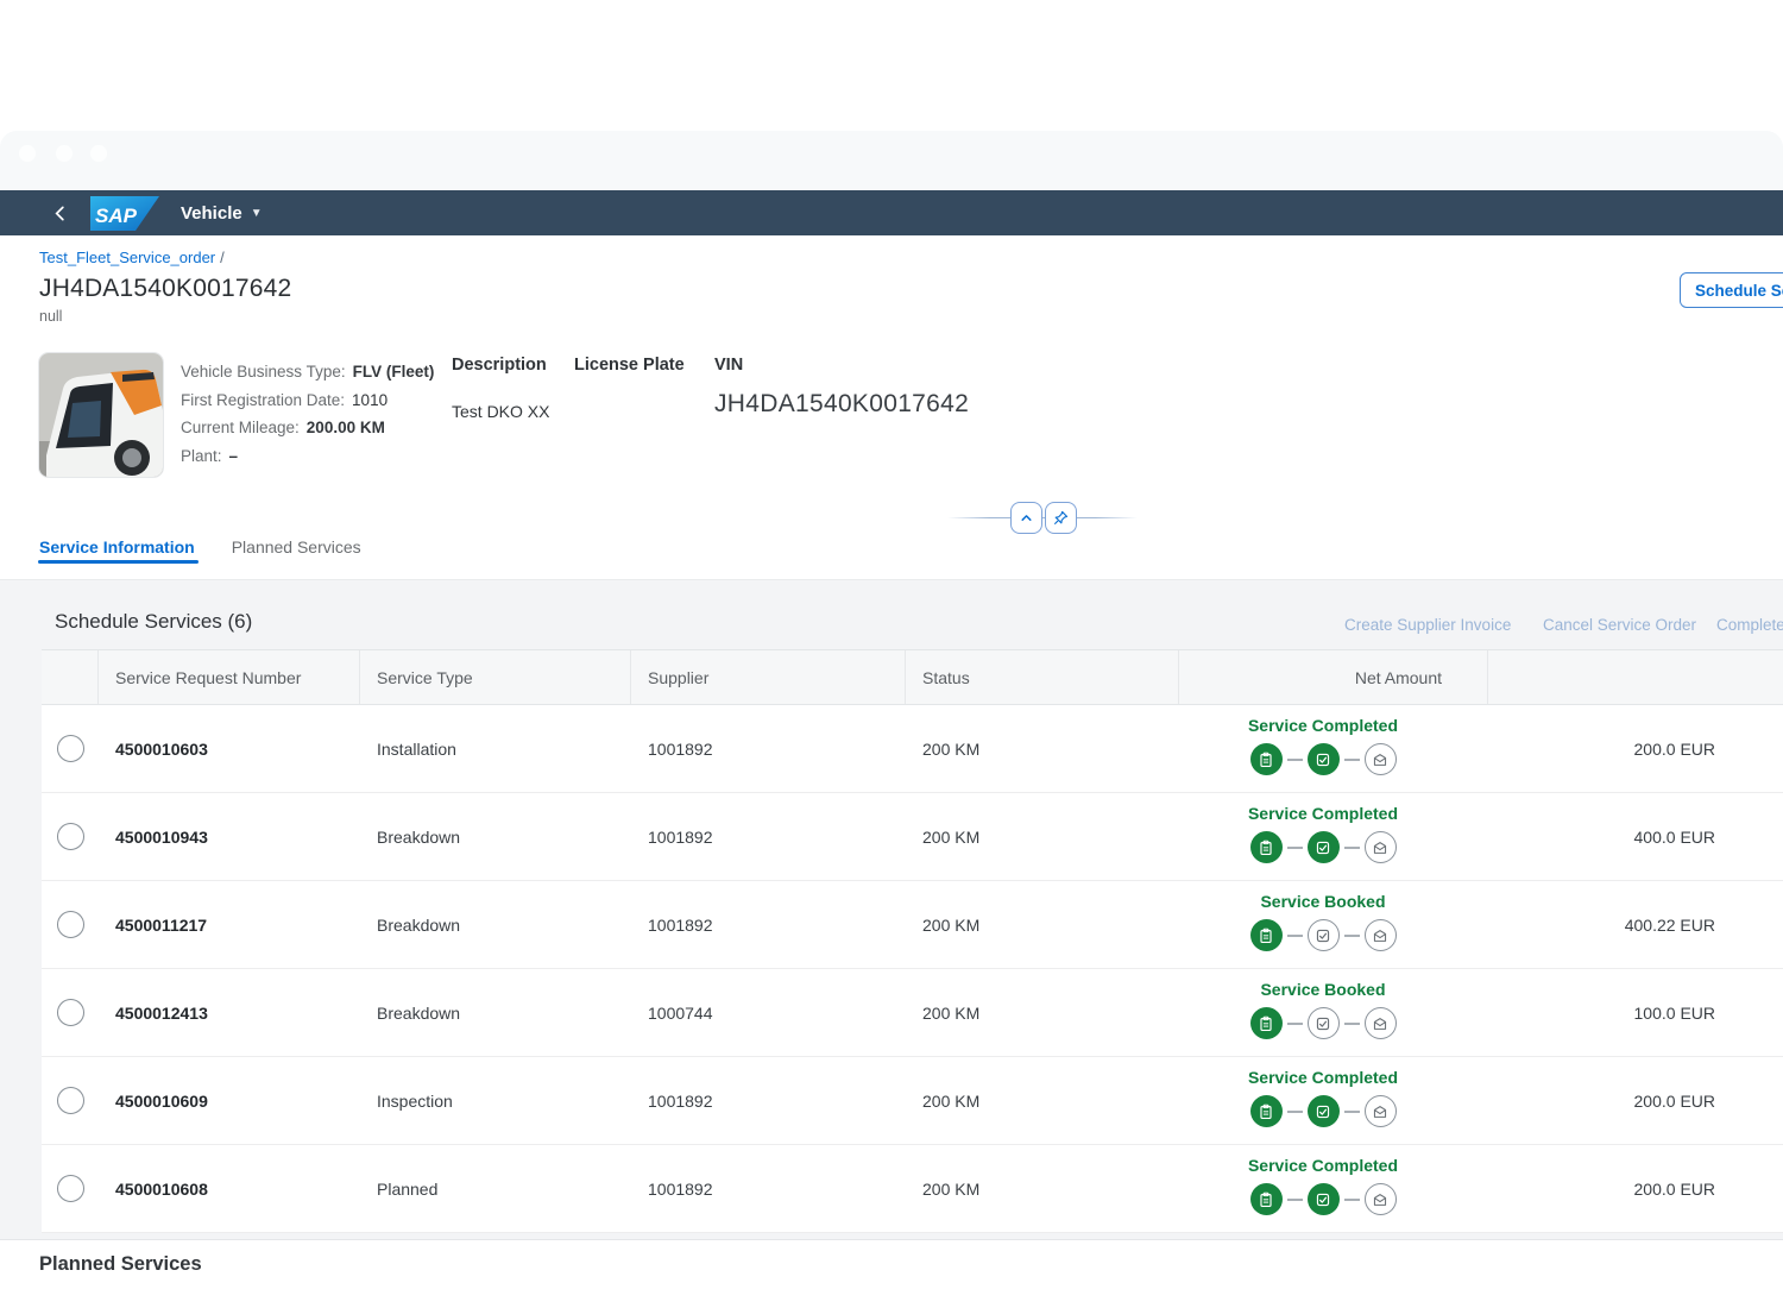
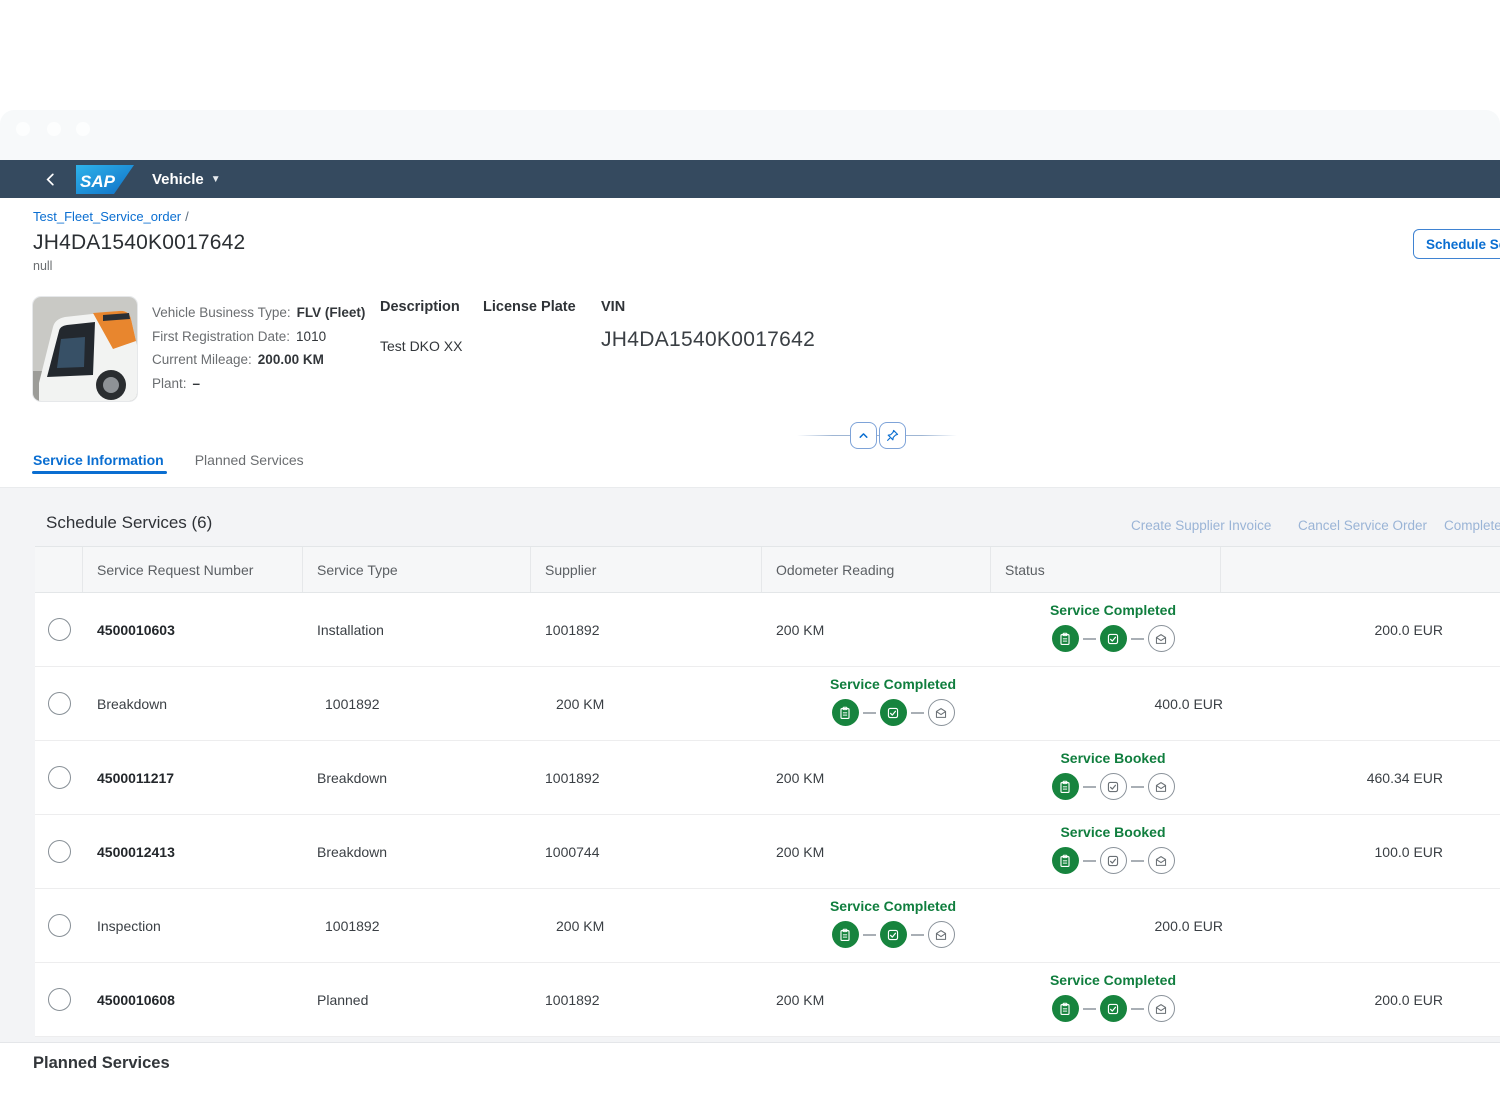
  SAP
  Vehicle
  ▼
  Test_Fleet_Service_order /
  JH4DA1540K0017642
  null
  Vehicle Business Type: FLV (Fleet)
  First Registration Date: 1010
  Current Mileage: 200.00 KM
  Plant: –
  Description
  Test DKO XX
  License Plate
  VIN
  JH4DA1540K0017642
  Service Information
  Planned Services
  Schedule Services (6)
  Create Supplier Invoice
  Cancel Service Order
  Complete
  Service Request Number
  Service Type
  Supplier
+ Odometer Reading
  Status
- Net Amount
  4500010603
  Installation
  1001892
  200 KM
  Service Completed
  200.0 EUR
- 4500010943
  Breakdown
  1001892
  200 KM
  Service Completed
  400.0 EUR
  4500011217
  Breakdown
  1001892
  200 KM
  Service Booked
- 400.22 EUR
+ 460.34 EUR
  4500012413
  Breakdown
  1000744
  200 KM
  Service Booked
  100.0 EUR
- 4500010609
  Inspection
  1001892
  200 KM
  Service Completed
  200.0 EUR
  4500010608
  Planned
  1001892
  200 KM
  Service Completed
  200.0 EUR
  Planned Services
